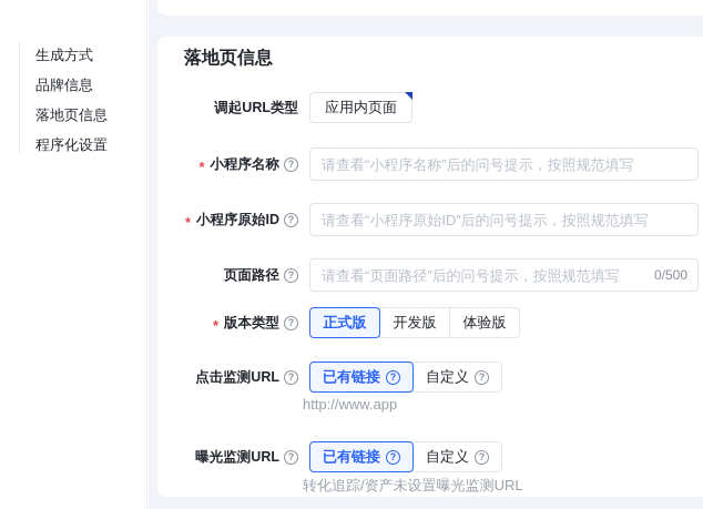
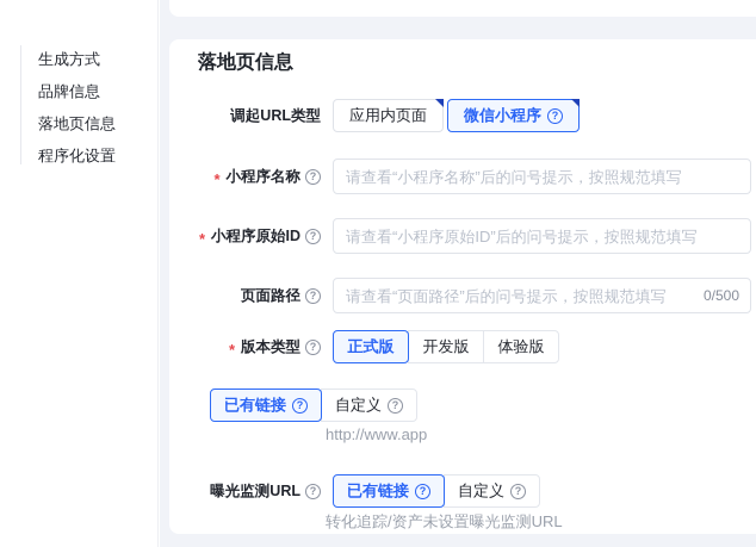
  生成方式
  品牌信息
  落地页信息
  程序化设置
  落地页信息
  调起URL类型
  应用内页面
+ 微信小程序
  *
  小程序名称
  请查看“小程序名称”后的问号提示，按照规范填写
  *
  小程序原始ID
  请查看“小程序原始ID”后的问号提示，按照规范填写
  页面路径
  请查看“页面路径”后的问号提示，按照规范填写
  0/500
  *
  版本类型
  正式版
  开发版
  体验版
- 点击监测URL
  已有链接
  自定义
  http://www.app
  曝光监测URL
  已有链接
  自定义
  转化追踪/资产未设置曝光监测URL
